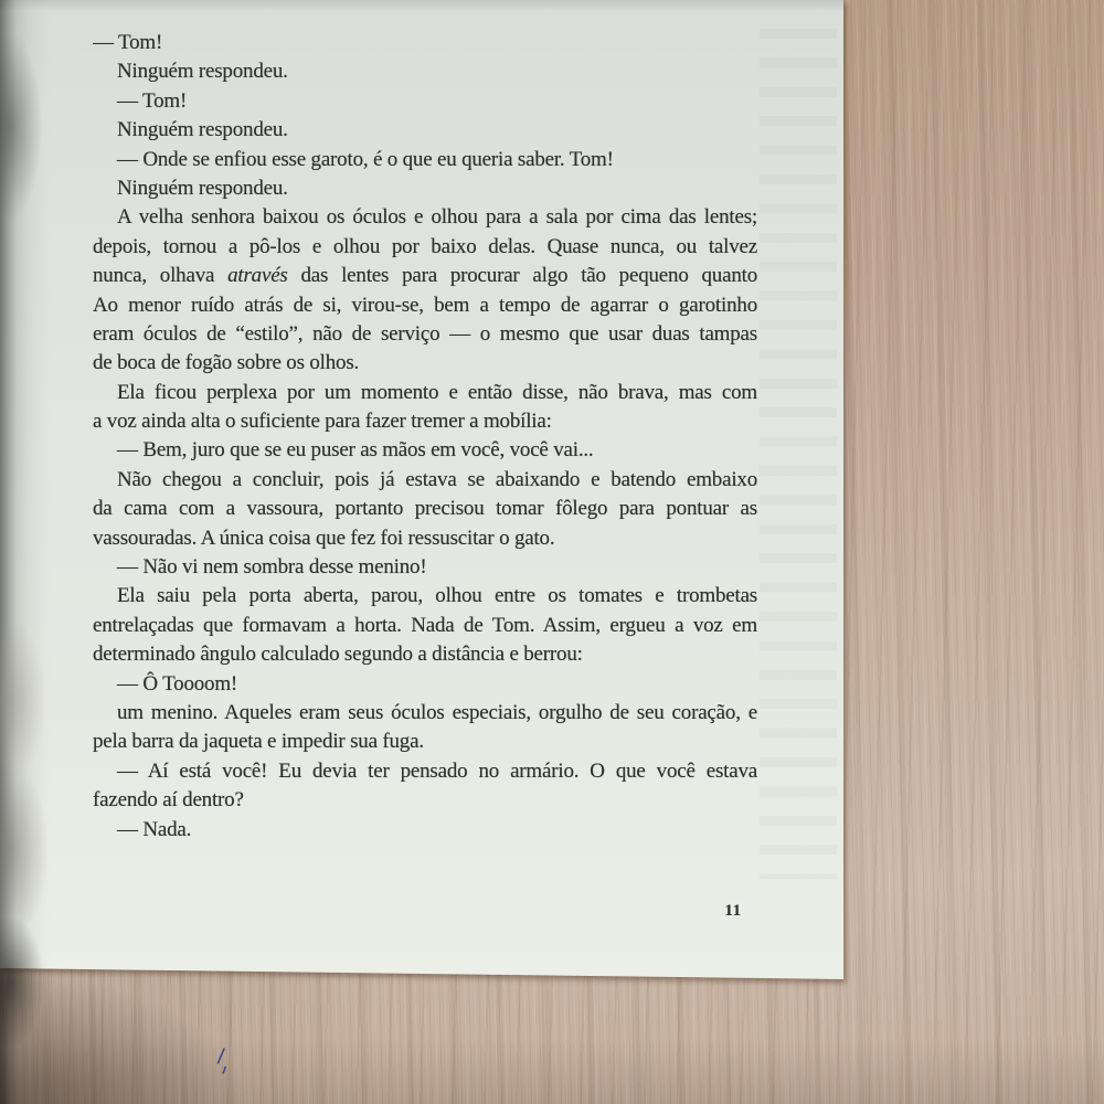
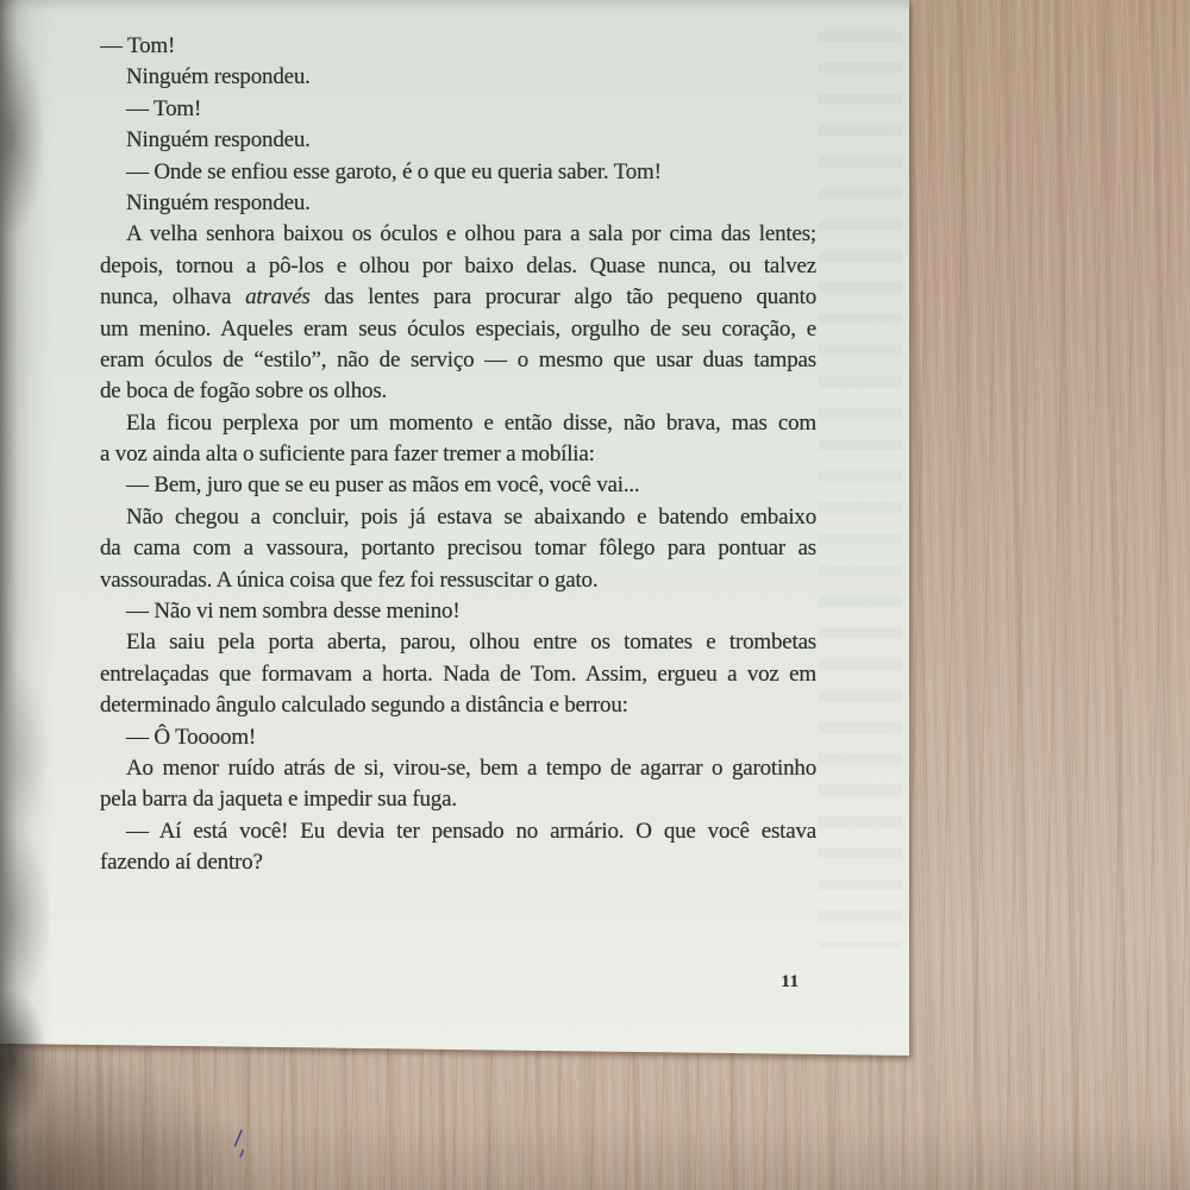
  — Tom!
  Ninguém respondeu.
  — Tom!
  Ninguém respondeu.
  — Onde se enfiou esse garoto, é o que eu queria saber. Tom!
  Ninguém respondeu.
  A velha senhora baixou os óculos e olhou para a sala por cima das lentes;
  depois, tornou a pô-los e olhou por baixo delas. Quase nunca, ou talvez
  nunca, olhava através das lentes para procurar algo tão pequeno quanto
- Ao menor ruído atrás de si, virou-se, bem a tempo de agarrar o garotinho
+ um menino. Aqueles eram seus óculos especiais, orgulho de seu coração, e
  eram óculos de “estilo”, não de serviço — o mesmo que usar duas tampas
  de boca de fogão sobre os olhos.
  Ela ficou perplexa por um momento e então disse, não brava, mas com
  a voz ainda alta o suficiente para fazer tremer a mobília:
  — Bem, juro que se eu puser as mãos em você, você vai...
  Não chegou a concluir, pois já estava se abaixando e batendo embaixo
  da cama com a vassoura, portanto precisou tomar fôlego para pontuar as
  vassouradas. A única coisa que fez foi ressuscitar o gato.
  — Não vi nem sombra desse menino!
  Ela saiu pela porta aberta, parou, olhou entre os tomates e trombetas
  entrelaçadas que formavam a horta. Nada de Tom. Assim, ergueu a voz em
  determinado ângulo calculado segundo a distância e berrou:
  — Ô Toooom!
- um menino. Aqueles eram seus óculos especiais, orgulho de seu coração, e
+ Ao menor ruído atrás de si, virou-se, bem a tempo de agarrar o garotinho
  pela barra da jaqueta e impedir sua fuga.
  — Aí está você! Eu devia ter pensado no armário. O que você estava
  fazendo aí dentro?
- — Nada.
  11
